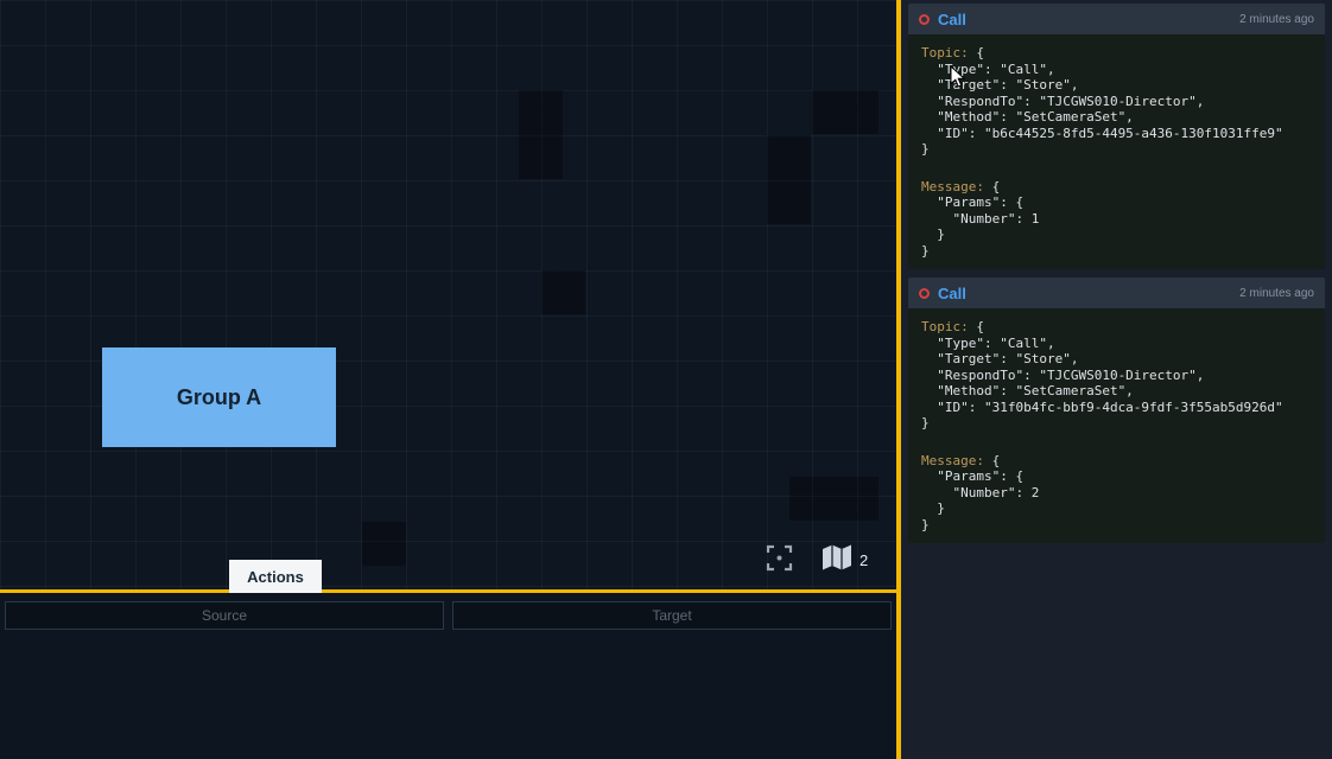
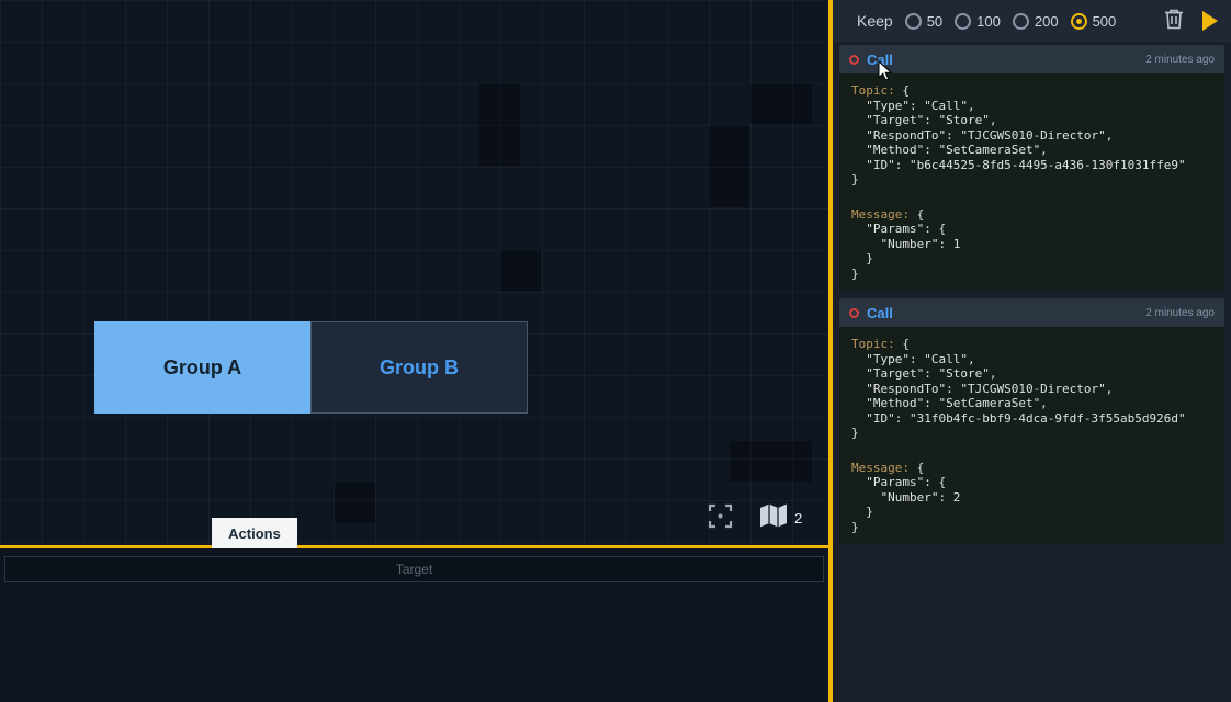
  Group A
+ Group B
  2
  Actions
- Source
  Target
+ Keep
+ 50
+ 100
+ 200
+ 500
  Call
  2 minutes ago
  Topic: {
  "Type": "Call",
  "Target": "Store",
  "RespondTo": "TJCGWS010-Director",
  "Method": "SetCameraSet",
  "ID": "b6c44525-8fd5-4495-a436-130f1031ffe9"
  }
  Message: {
  "Params": {
  "Number": 1
  }
  }
  Call
  2 minutes ago
  Topic: {
  "Type": "Call",
  "Target": "Store",
  "RespondTo": "TJCGWS010-Director",
  "Method": "SetCameraSet",
  "ID": "31f0b4fc-bbf9-4dca-9fdf-3f55ab5d926d"
  }
  Message: {
  "Params": {
  "Number": 2
  }
  }
